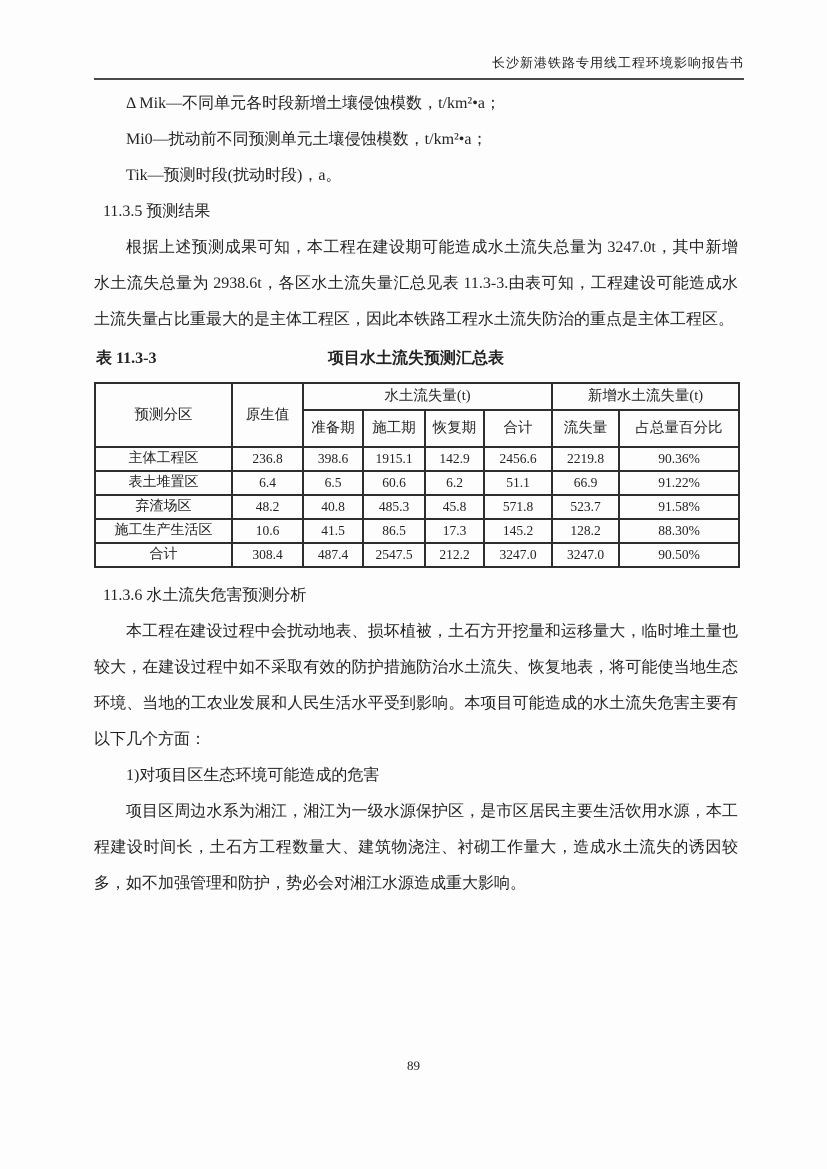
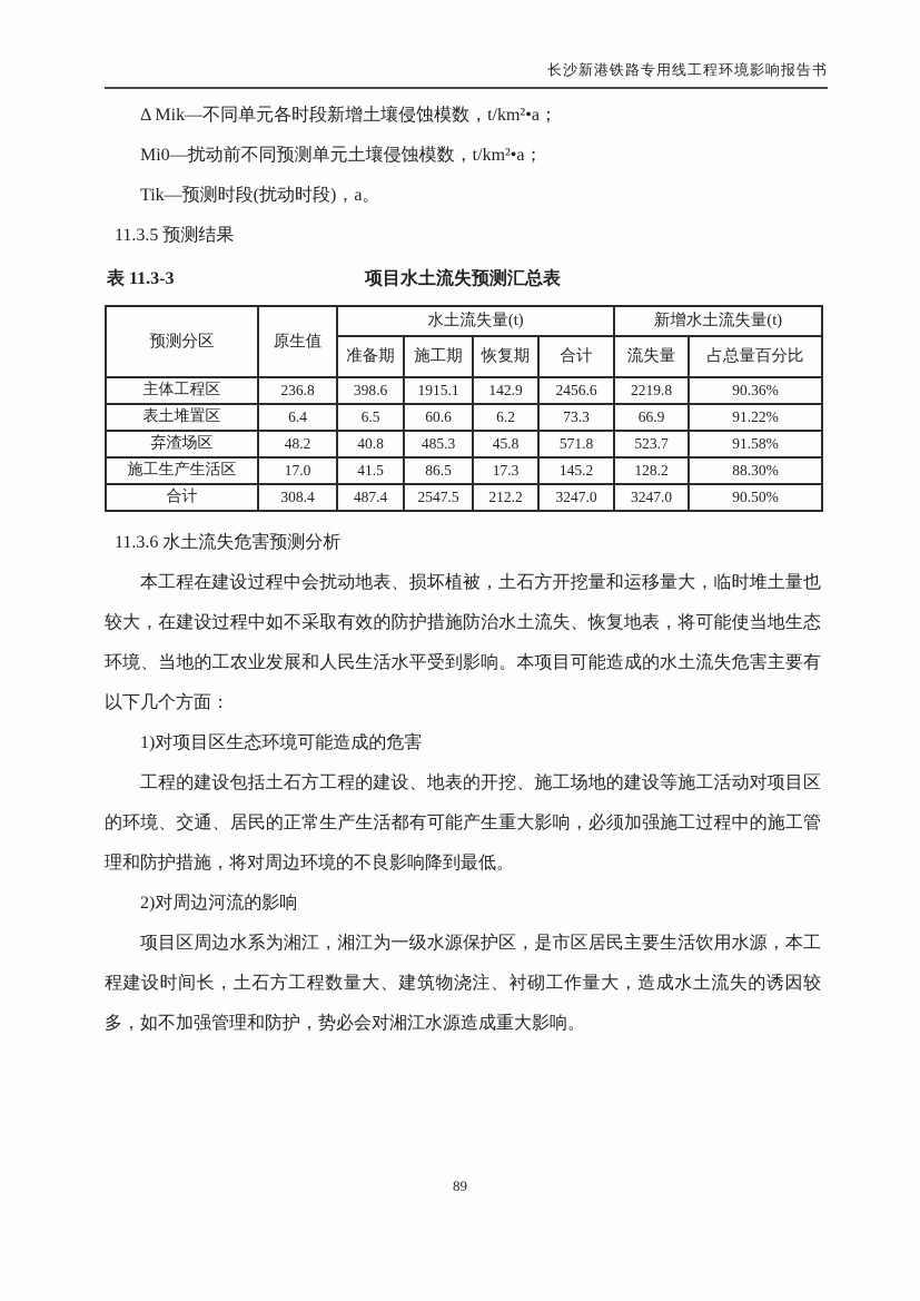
  长沙新港铁路专用线工程环境影响报告书
  Δ Mik—不同单元各时段新增土壤侵蚀模数，t/km²•a；
  Mi0—扰动前不同预测单元土壤侵蚀模数，t/km²•a；
  Tik—预测时段(扰动时段)，a。
  11.3.5 预测结果
- 根据上述预测成果可知，本工程在建设期可能造成水土流失总量为 3247.0t，其中新增水土流失总量为 2938.6t，各区水土流失量汇总见表 11.3-3.由表可知，工程建设可能造成水土流失量占比重最大的是主体工程区，因此本铁路工程水土流失防治的重点是主体工程区。
  表 11.3-3
  项目水土流失预测汇总表
  预测分区	原生值	水土流失量(t)	新增水土流失量(t)
  准备期	施工期	恢复期	合计	流失量	占总量百分比
  主体工程区	236.8	398.6	1915.1	142.9	2456.6	2219.8	90.36%
- 表土堆置区	6.4	6.5	60.6	6.2	51.1	66.9	91.22%
+ 表土堆置区	6.4	6.5	60.6	6.2	73.3	66.9	91.22%
  弃渣场区	48.2	40.8	485.3	45.8	571.8	523.7	91.58%
- 施工生产生活区	10.6	41.5	86.5	17.3	145.2	128.2	88.30%
+ 施工生产生活区	17.0	41.5	86.5	17.3	145.2	128.2	88.30%
  合计	308.4	487.4	2547.5	212.2	3247.0	3247.0	90.50%
  11.3.6 水土流失危害预测分析
  本工程在建设过程中会扰动地表、损坏植被，土石方开挖量和运移量大，临时堆土量也较大，在建设过程中如不采取有效的防护措施防治水土流失、恢复地表，将可能使当地生态环境、当地的工农业发展和人民生活水平受到影响。本项目可能造成的水土流失危害主要有以下几个方面：
  1)对项目区生态环境可能造成的危害
+ 工程的建设包括土石方工程的建设、地表的开挖、施工场地的建设等施工活动对项目区的环境、交通、居民的正常生产生活都有可能产生重大影响，必须加强施工过程中的施工管理和防护措施，将对周边环境的不良影响降到最低。
+ 2)对周边河流的影响
  项目区周边水系为湘江，湘江为一级水源保护区，是市区居民主要生活饮用水源，本工程建设时间长，土石方工程数量大、建筑物浇注、衬砌工作量大，造成水土流失的诱因较多，如不加强管理和防护，势必会对湘江水源造成重大影响。
  89
